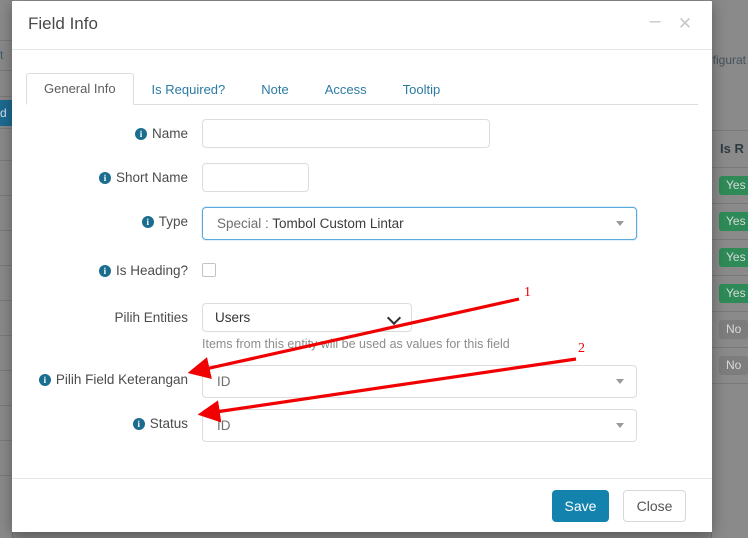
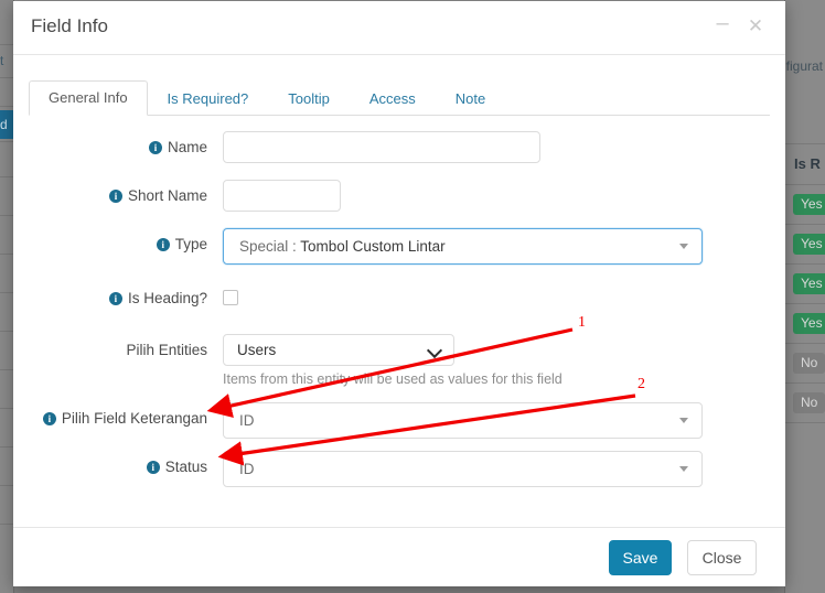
  t
  d
  figurat
  Is R
  Yes
  Yes
  Yes
  Yes
  No
  No
  Field Info
  –
  ✕
  General Info
  Is Required?
- Note
+ Tooltip
  Access
- Tooltip
+ Note
  i Name
  i Short Name
  i Type
  Special : Tombol Custom Lintar
  i Is Heading?
  Pilih Entities
  Users
  Items from this entit will be used as values for this field
  i Pilih Field Keterangan
  ID
  i Status
  ID
  Save
  Close
  1
  2
